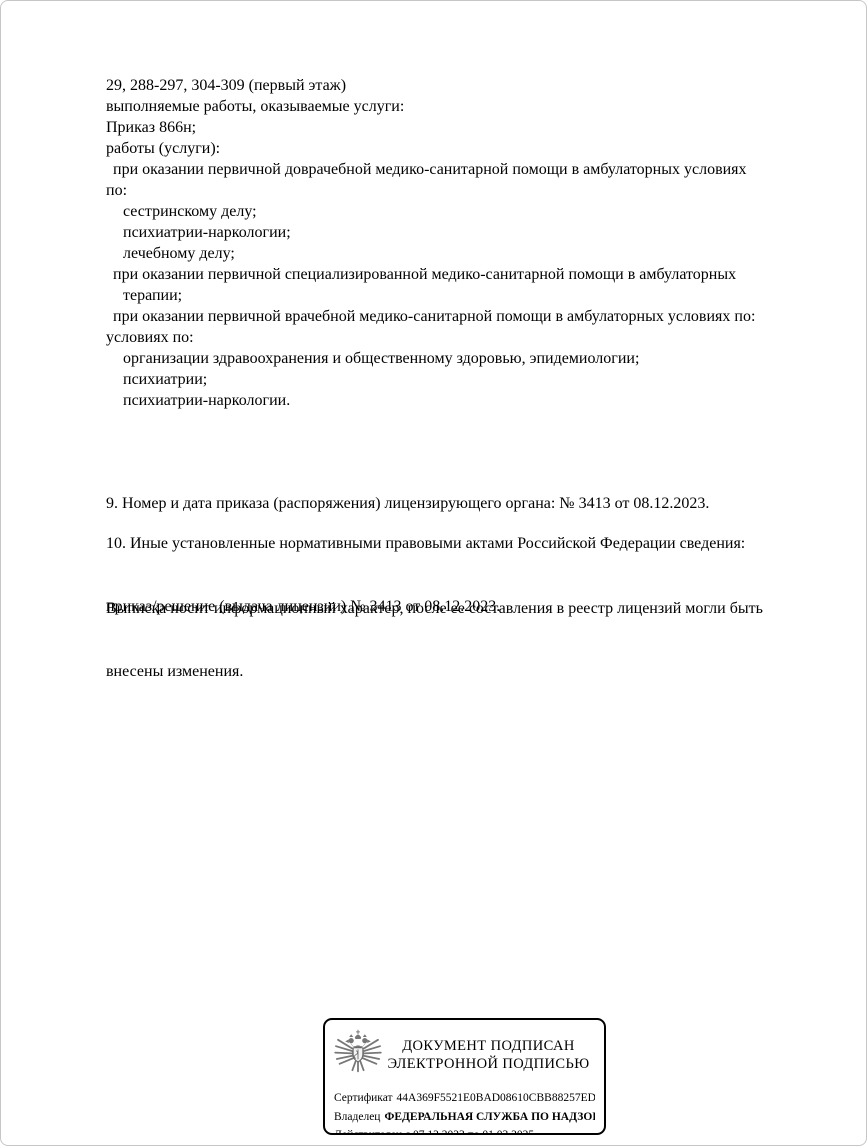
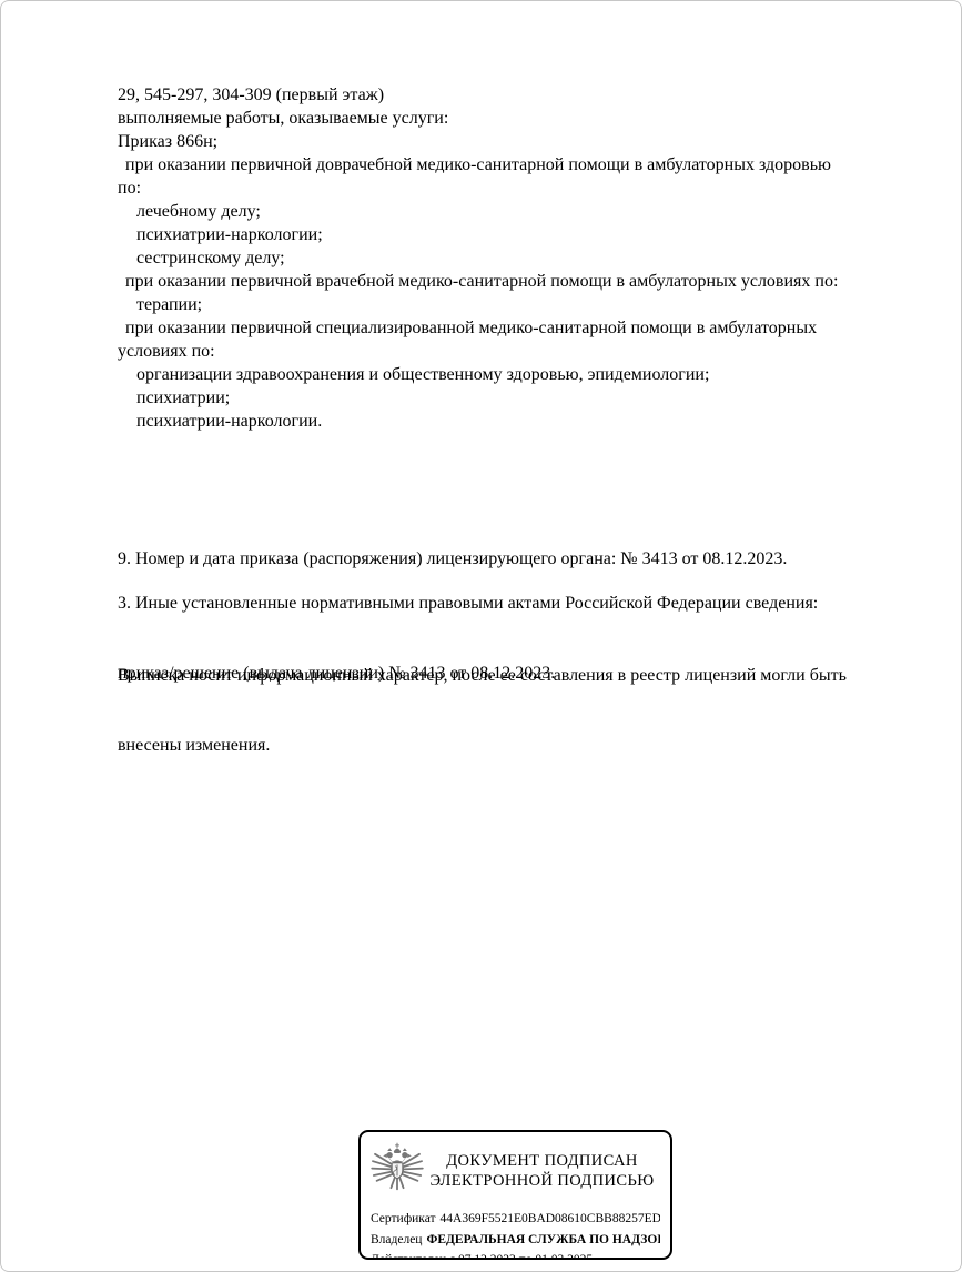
- 29, 288-297, 304-309 (первый этаж)
+ 29, 545-297, 304-309 (первый этаж)
  выполняемые работы, оказываемые услуги:
  Приказ 866н;
- работы (услуги):
- при оказании первичной доврачебной медико-санитарной помощи в амбулаторных условиях
+ при оказании первичной доврачебной медико-санитарной помощи в амбулаторных здоровью
  по:
- сестринскому делу;
+ лечебному делу;
  психиатрии-наркологии;
- лечебному делу;
+ сестринскому делу;
- при оказании первичной специализированной медико-санитарной помощи в амбулаторных
+ при оказании первичной врачебной медико-санитарной помощи в амбулаторных условиях по:
  терапии;
- при оказании первичной врачебной медико-санитарной помощи в амбулаторных условиях по:
+ при оказании первичной специализированной медико-санитарной помощи в амбулаторных
  условиях по:
  организации здравоохранения и общественному здоровью, эпидемиологии;
  психиатрии;
  психиатрии-наркологии.
  9. Номер и дата приказа (распоряжения) лицензирующего органа: № 3413 от 08.12.2023.
- 10. Иные установленные нормативными правовыми актами Российской Федерации сведения:
+ 3. Иные установленные нормативными правовыми актами Российской Федерации сведения:
  приказ/решение (выдача лицензии) № 3413 от 08.12.2023.
  Выписка носит информационный характер, после ее составления в реестр лицензий могли быть
  внесены изменения.
  ДОКУМЕНТ ПОДПИСАН
  ЭЛЕКТРОННОЙ ПОДПИСЬЮ
  Сертификат 44A369F5521E0BAD08610CBB88257ED
  Владелец ФЕДЕРАЛЬНАЯ СЛУЖБА ПО НАДЗО
